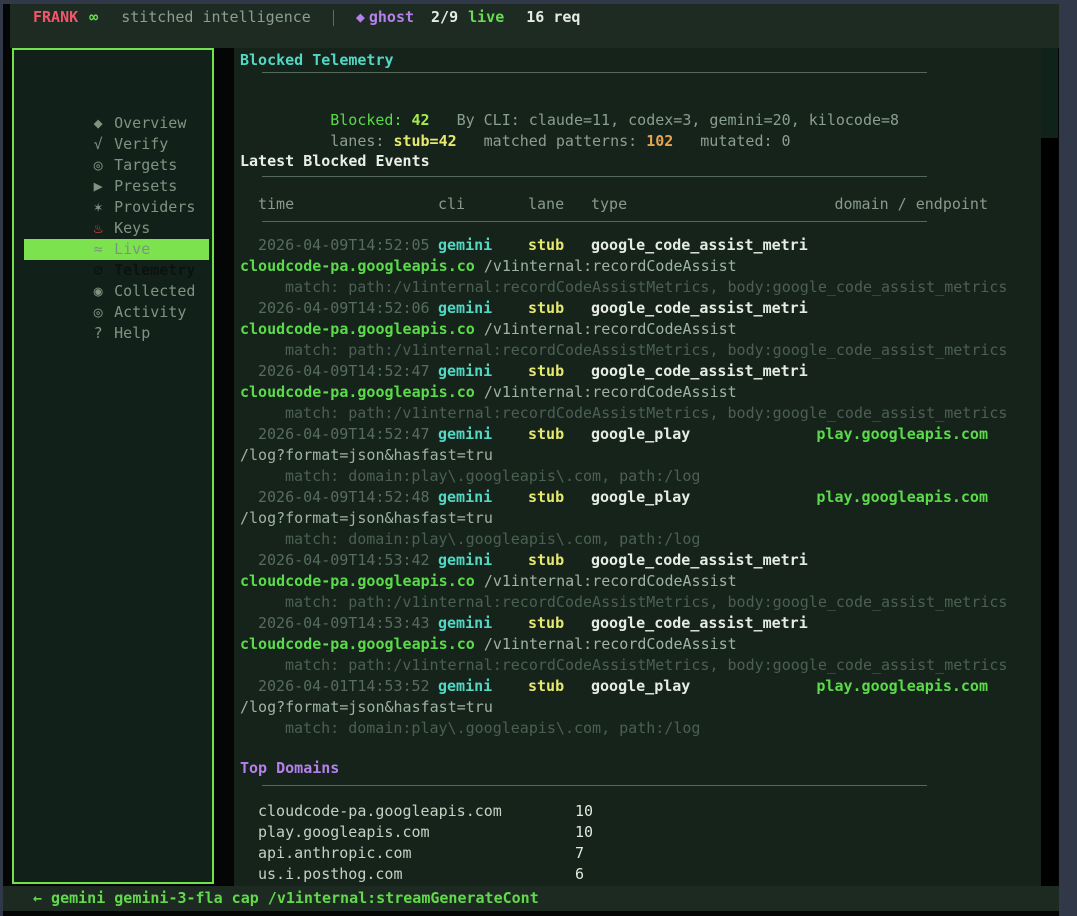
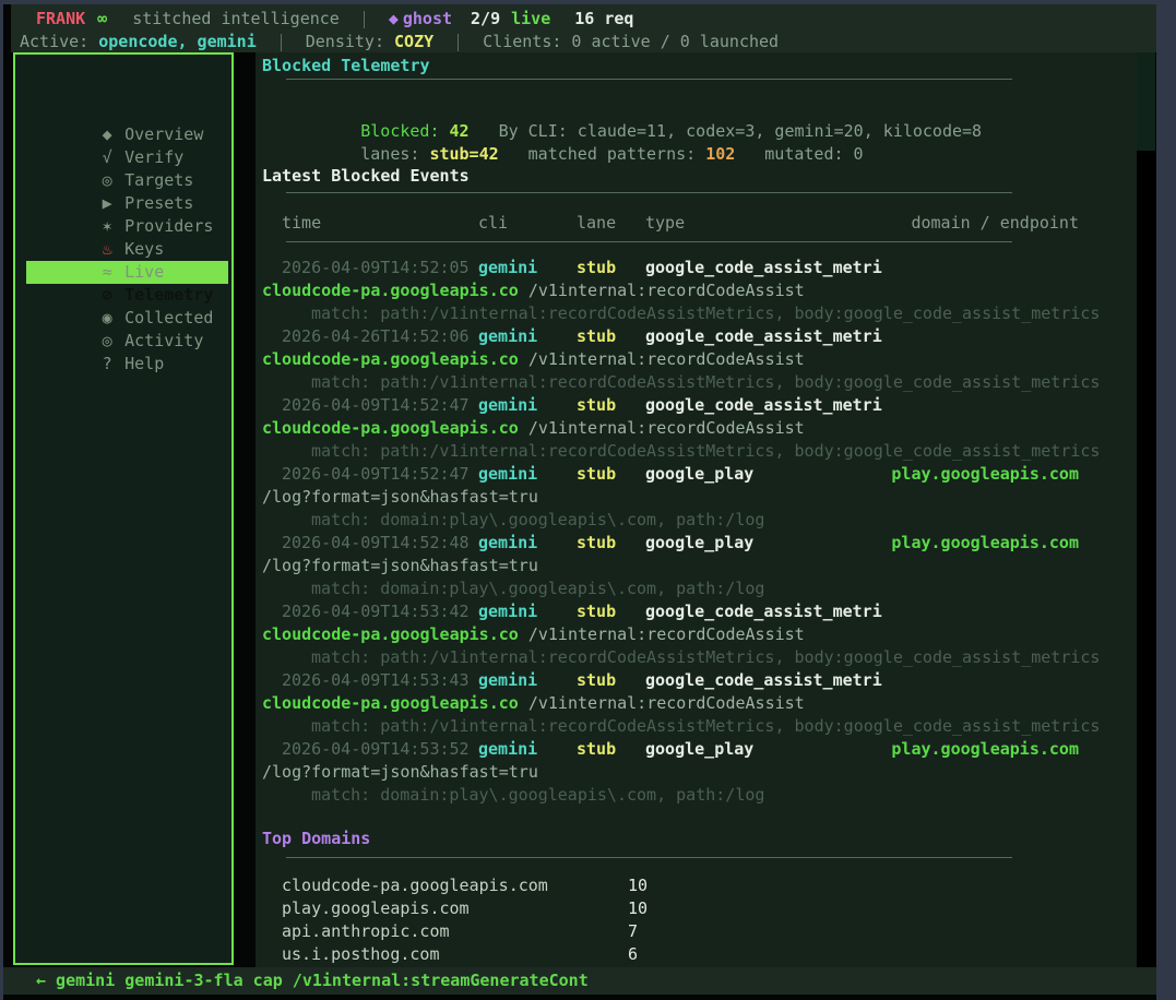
  FRANK
  ∞
  stitched intelligence
  ◆ ghost
  2/9
  live
  16 req
+ Active:
+ opencode, gemini
+ Density:
+ COZY
+ Clients: 0 active / 0 launched
  ◆ Overview
  √ Verify
  ◎ Targets
  ▶ Presets
  ✶ Providers
  ♨ Keys
  ≈ Live
  ◉ Collected
  ◎ Activity
  ? Help
  Blocked Telemetry
  Blocked: 42 By CLI: claude=11, codex=3, gemini=20, kilocode=8
  lanes: stub=42 matched patterns: 102 mutated: 0
  Latest Blocked Events
  time
  cli
  lane
  type
  domain / endpoint
  2026-04-09T14:52:05
  gemini
  stub
  google_code_assist_metri
  cloudcode-pa.googleapis.co /v1internal:recordCodeAssist
  match: path:/v1internal:recordCodeAssistMetrics, body:google_code_assist_metrics
- 2026-04-09T14:52:06
+ 2026-04-26T14:52:06
  gemini
  stub
  google_code_assist_metri
  cloudcode-pa.googleapis.co /v1internal:recordCodeAssist
  match: path:/v1internal:recordCodeAssistMetrics, body:google_code_assist_metrics
  2026-04-09T14:52:47
  gemini
  stub
  google_code_assist_metri
  cloudcode-pa.googleapis.co /v1internal:recordCodeAssist
  match: path:/v1internal:recordCodeAssistMetrics, body:google_code_assist_metrics
  2026-04-09T14:52:47
  gemini
  stub
  google_play
  play.googleapis.com
  /log?format=json&hasfast=tru
  match: domain:play\.googleapis\.com, path:/log
  2026-04-09T14:52:48
  gemini
  stub
  google_play
  play.googleapis.com
  /log?format=json&hasfast=tru
  match: domain:play\.googleapis\.com, path:/log
  2026-04-09T14:53:42
  gemini
  stub
  google_code_assist_metri
  cloudcode-pa.googleapis.co /v1internal:recordCodeAssist
  match: path:/v1internal:recordCodeAssistMetrics, body:google_code_assist_metrics
  2026-04-09T14:53:43
  gemini
  stub
  google_code_assist_metri
  cloudcode-pa.googleapis.co /v1internal:recordCodeAssist
  match: path:/v1internal:recordCodeAssistMetrics, body:google_code_assist_metrics
- 2026-04-01T14:53:52
+ 2026-04-09T14:53:52
  gemini
  stub
  google_play
  play.googleapis.com
  /log?format=json&hasfast=tru
  match: domain:play\.googleapis\.com, path:/log
  Top Domains
  cloudcode-pa.googleapis.com
  10
  play.googleapis.com
  10
  api.anthropic.com
  7
  us.i.posthog.com
  6
  ← gemini gemini-3-fla cap /v1internal:streamGenerateCont
